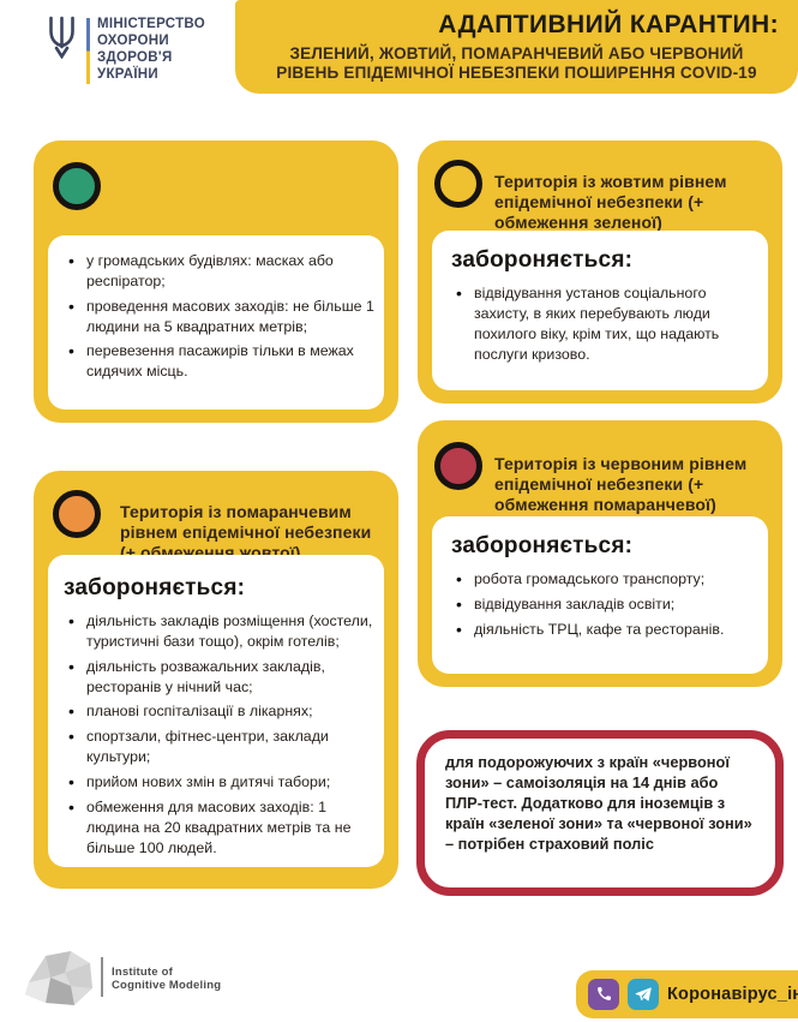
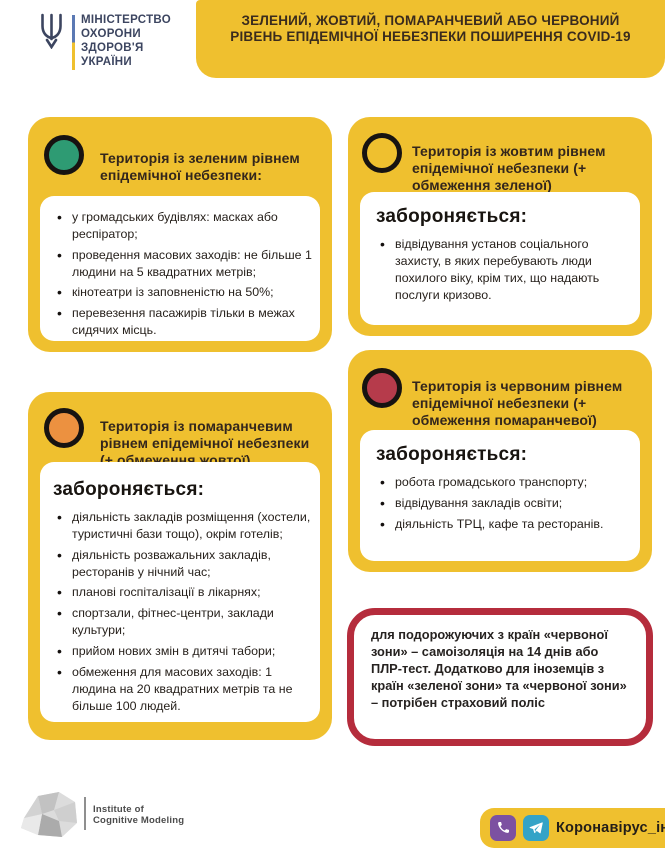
  МІНІСТЕРСТВО
  ОХОРОНИ
  ЗДОРОВ'Я
  УКРАЇНИ
- АДАПТИВНИЙ КАРАНТИН:
  ЗЕЛЕНИЙ, ЖОВТИЙ, ПОМАРАНЧЕВИЙ АБО ЧЕРВОНИЙ
  РІВЕНЬ ЕПІДЕМІЧНОЇ НЕБЕЗПЕКИ ПОШИРЕННЯ COVID-19
+ Територія із зеленим рівнем епідемічної небезпеки:
  у громадських будівлях: масках або респіратор;
  проведення масових заходів: не більше 1 людини на 5 квадратних метрів;
+ кінотеатри із заповненістю на 50%;
  перевезення пасажирів тільки в межах сидячих місць.
  Територія із жовтим рівнем епідемічної небезпеки (+ обмеження зеленої)
  забороняється:
  відвідування установ соціального захисту, в яких перебувають люди похилого віку, крім тих, що надають послуги кризово.
  Територія із червоним рівнем епідемічної небезпеки (+ обмеження помаранчевої)
  забороняється:
  робота громадського транспорту;
  відвідування закладів освіти;
  діяльність ТРЦ, кафе та ресторанів.
  Територія із помаранчевим рівнем епідемічної небезпеки (+ обмеження жовтої)
  забороняється:
  діяльність закладів розміщення (хостели, туристичні бази тощо), окрім готелів;
  діяльність розважальних закладів, ресторанів у нічний час;
  планові госпіталізації в лікарнях;
  спортзали, фітнес-центри, заклади культури;
  прийом нових змін в дитячі табори;
  обмеження для масових заходів: 1 людина на 20 квадратних метрів та не більше 100 людей.
  для подорожуючих з країн «червоної зони» – самоізоляція на 14 днів або ПЛР-тест. Додатково для іноземців з країн «зеленої зони» та «червоної зони» – потрібен страховий поліс
  Institute of
  Cognitive Modeling
  Коронавірус_і
